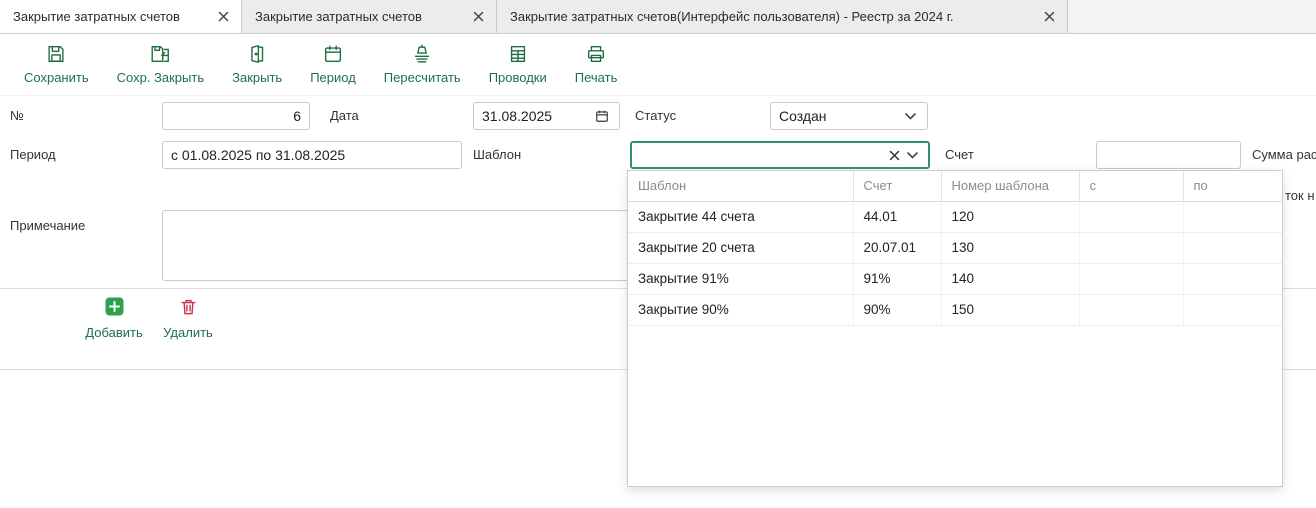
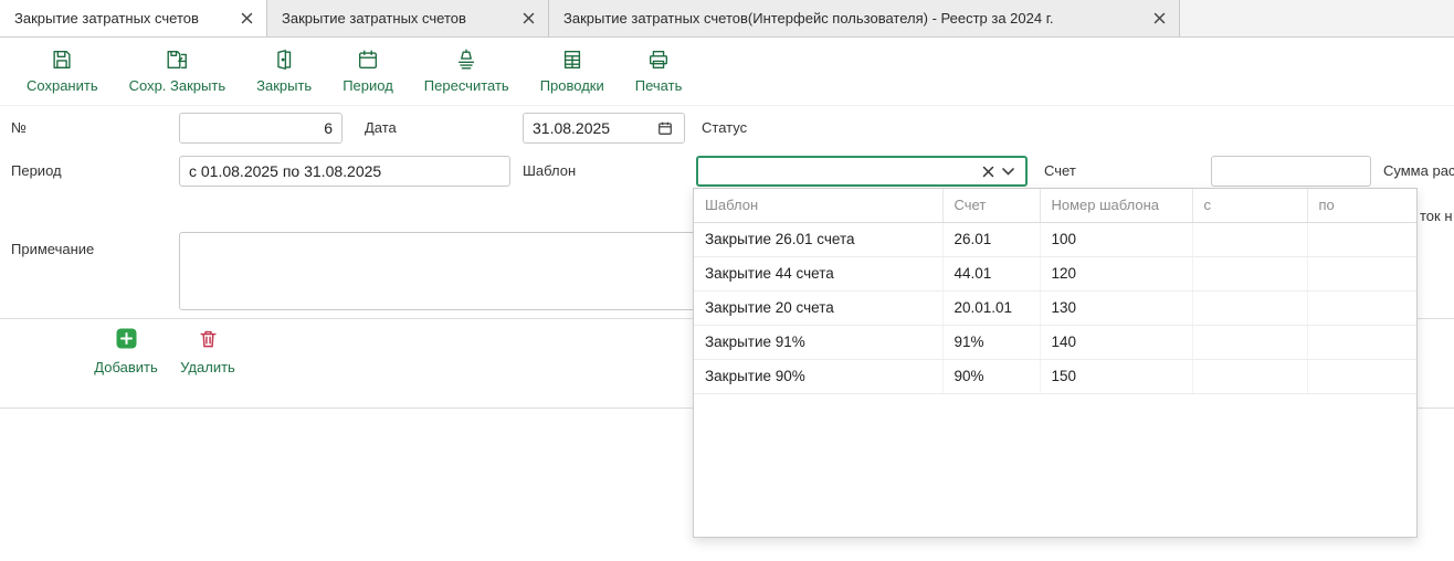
  Закрытие затратных счетов
  Закрытие затратных счетов
  Закрытие затратных счетов(Интерфейс пользователя) - Реестр за 2024 г.
  Сохранить
  Сохр. Закрыть
  Закрыть
  Период
  Пересчитать
  Проводки
  Печать
  №
  6
  Дата
  31.08.2025
  Статус
- Создан
  Период
  с 01.08.2025 по 31.08.2025
  Шаблон
  Счет
  Сумма рас
  ток н
  Примечание
  Добавить
  Удалить
  Шаблон	Счет	Номер шаблона	с	по
+ Закрытие 26.01 счета	26.01	100
  Закрытие 44 счета	44.01	120
- Закрытие 20 счета	20.07.01	130
+ Закрытие 20 счета	20.01.01	130
  Закрытие 91%	91%	140
  Закрытие 90%	90%	150
